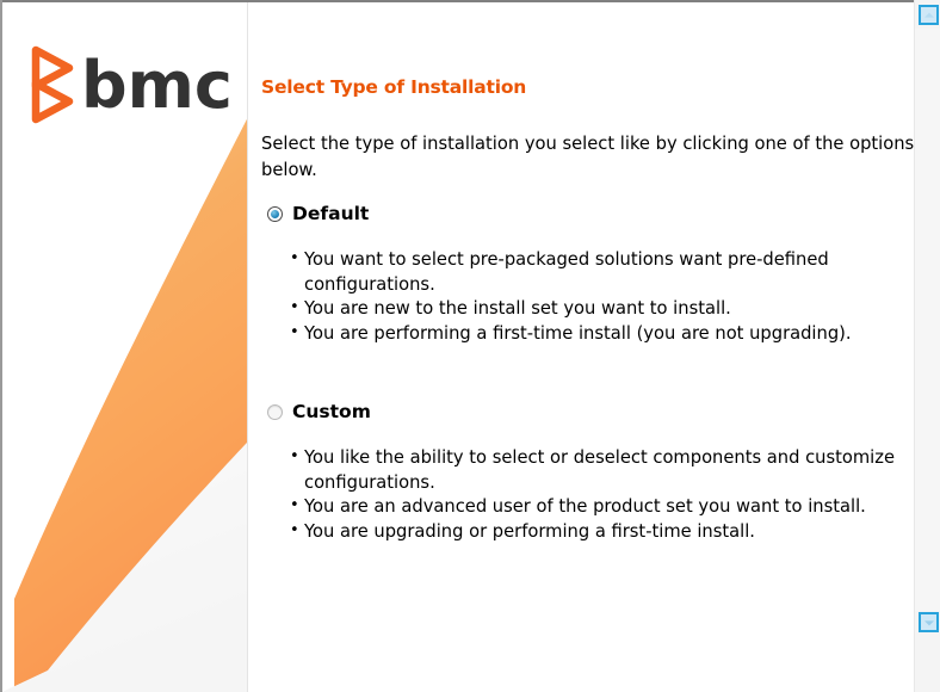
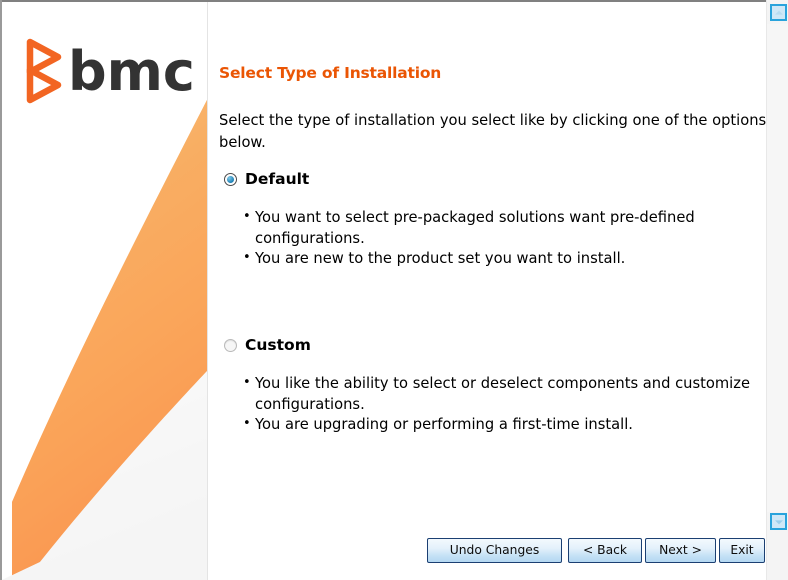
  bmc
  Select Type of Installation
  Select the type of installation you select like by clicking one of the options below.
  Default
  You want to select pre-packaged solutions want pre-defined configurations.
- You are new to the install set you want to install.
+ You are new to the product set you want to install.
- You are performing a first-time install (you are not upgrading).
  Custom
  You like the ability to select or deselect components and customize configurations.
- You are an advanced user of the product set you want to install.
  You are upgrading or performing a first-time install.
+ Undo Changes
+ < Back
+ Next >
+ Exit
